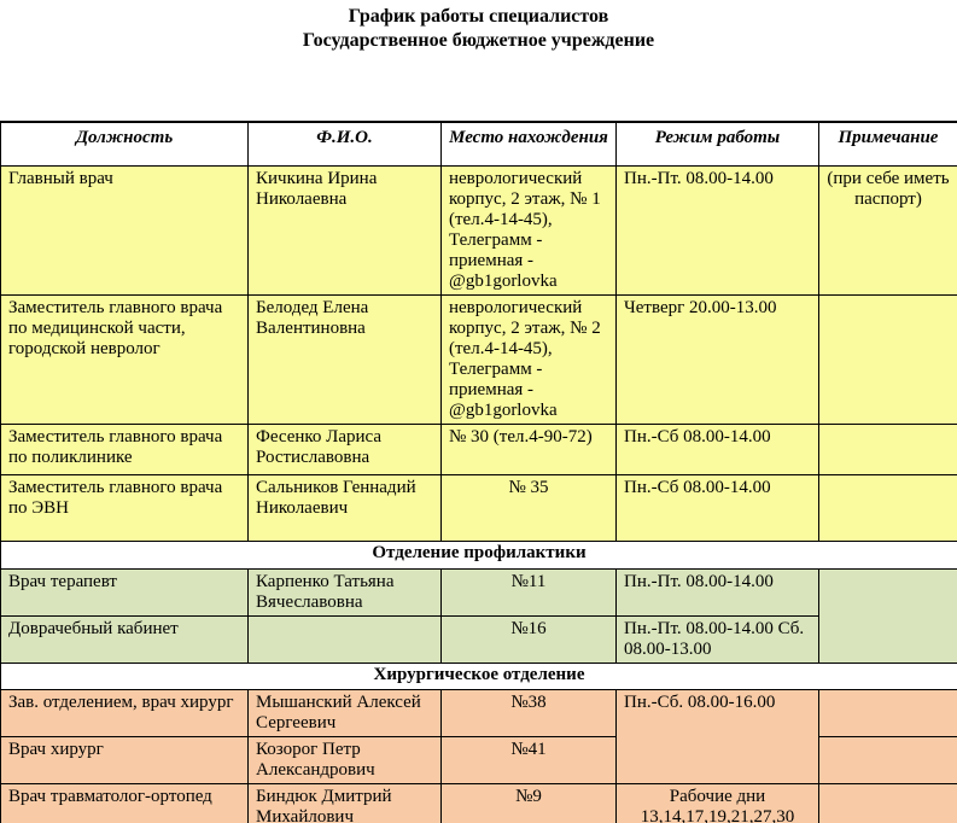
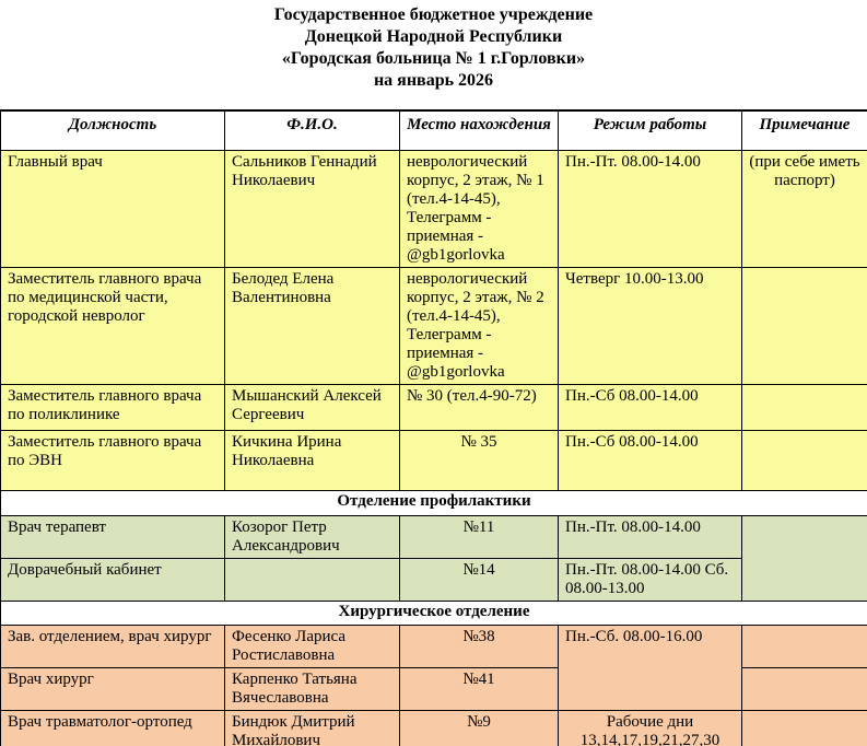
- График работы специалистов
  Государственное бюджетное учреждение
+ Донецкой Народной Республики
+ «Городская больница № 1 г.Горловки»
+ на январь 2026
  Должность	Ф.И.О.	Место нахождения	Режим работы	Примечание
- Главный врач	Кичкина Ирина Николаевна	неврологический корпус, 2 этаж, № 1 (тел.4-14-45), Телеграмм - приемная - @gb1gorlovka	Пн.-Пт. 08.00-14.00	(при себе иметь паспорт)
+ Главный врач	Сальников Геннадий Николаевич	неврологический корпус, 2 этаж, № 1 (тел.4-14-45), Телеграмм - приемная - @gb1gorlovka	Пн.-Пт. 08.00-14.00	(при себе иметь паспорт)
- Заместитель главного врача по медицинской части, городской невролог	Белодед Елена Валентиновна	неврологический корпус, 2 этаж, № 2 (тел.4-14-45), Телеграмм - приемная - @gb1gorlovka	Четверг 20.00-13.00
+ Заместитель главного врача по медицинской части, городской невролог	Белодед Елена Валентиновна	неврологический корпус, 2 этаж, № 2 (тел.4-14-45), Телеграмм - приемная - @gb1gorlovka	Четверг 10.00-13.00
- Заместитель главного врача по поликлинике	Фесенко Лариса Ростиславовна	№ 30 (тел.4-90-72)	Пн.-Сб 08.00-14.00
+ Заместитель главного врача по поликлинике	Мышанский Алексей Сергеевич	№ 30 (тел.4-90-72)	Пн.-Сб 08.00-14.00
- Заместитель главного врача по ЭВН	Сальников Геннадий Николаевич	№ 35	Пн.-Сб 08.00-14.00
+ Заместитель главного врача по ЭВН	Кичкина Ирина Николаевна	№ 35	Пн.-Сб 08.00-14.00
  Отделение профилактики
- Врач терапевт	Карпенко Татьяна Вячеславовна	№11	Пн.-Пт. 08.00-14.00
+ Врач терапевт	Козорог Петр Александрович	№11	Пн.-Пт. 08.00-14.00
- Доврачебный кабинет		№16	Пн.-Пт. 08.00-14.00 Сб. 08.00-13.00
+ Доврачебный кабинет		№14	Пн.-Пт. 08.00-14.00 Сб. 08.00-13.00
  Хирургическое отделение
- Зав. отделением, врач хирург	Мышанский Алексей Сергеевич	№38	Пн.-Сб. 08.00-16.00
+ Зав. отделением, врач хирург	Фесенко Лариса Ростиславовна	№38	Пн.-Сб. 08.00-16.00
- Врач хирург	Козорог Петр Александрович	№41
+ Врач хирург	Карпенко Татьяна Вячеславовна	№41
  Врач травматолог-ортопед	Биндюк Дмитрий Михайлович	№9	Рабочие дни 13,14,17,19,21,27,30
